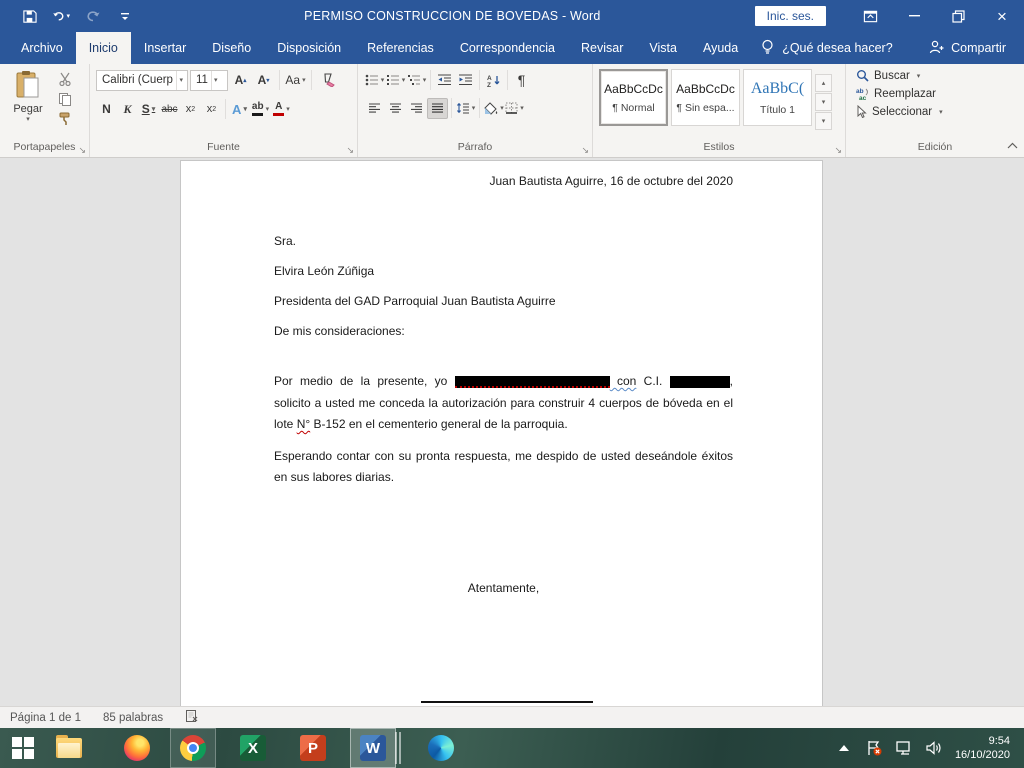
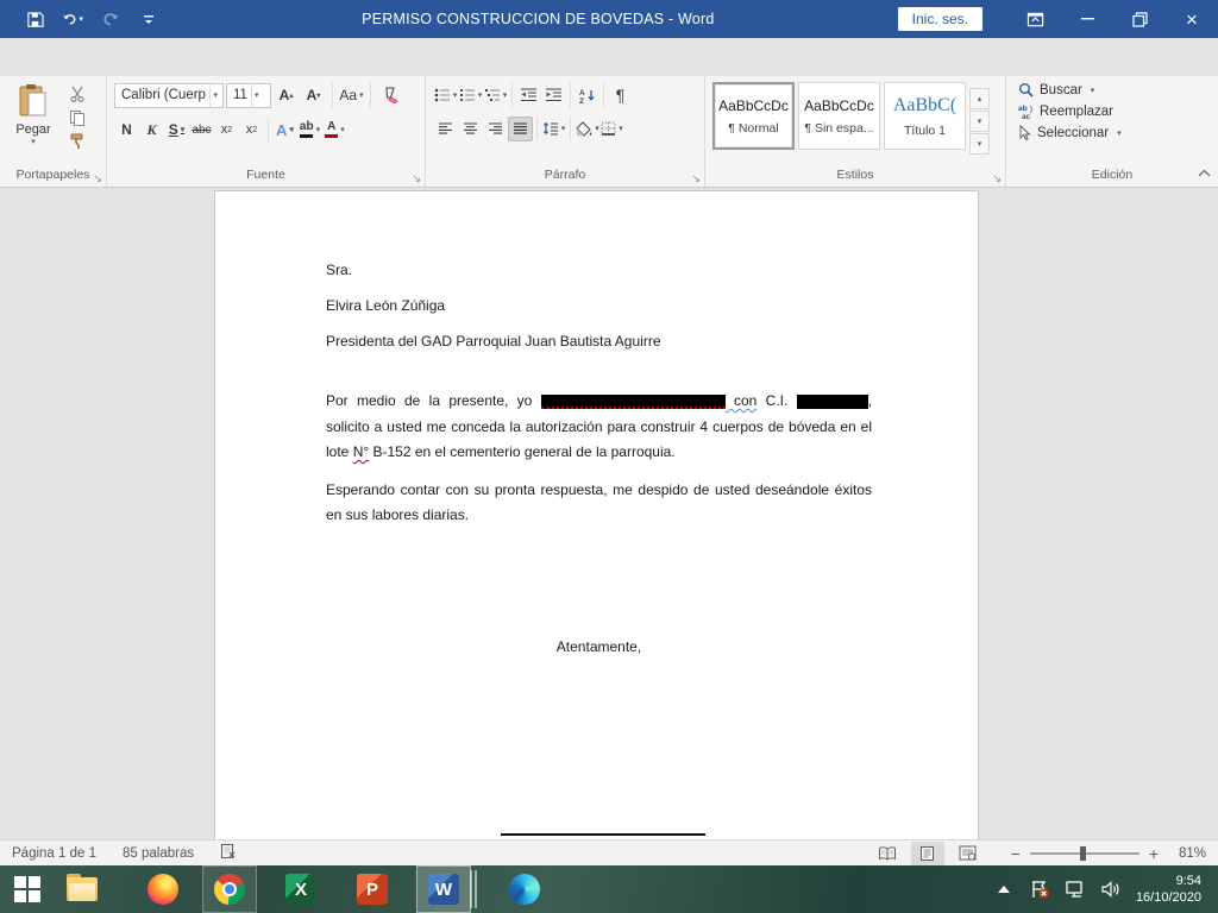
  PERMISO CONSTRUCCION DE BOVEDAS - Word
  Inic. ses.
  ×
- Archivo
- Inicio
- Insertar
- Diseño
- Disposición
- Referencias
- Correspondencia
- Revisar
- Vista
- Ayuda
- ¿Qué desea hacer?
- Compartir
  Pegar
  Portapapeles
  ↘
  Calibri (Cuerp
  11
  A
  A
  Aa
  N
  K
  S
  abc
  x
  x
  A
  ab
  A
  Fuente
  ↘
  ¶
  Párrafo
  ↘
  AaBbCcDc
  ¶ Normal
  AaBbCcDc
  ¶ Sin espa...
  AaBbC(
  Título 1
  Estilos
  ↘
  Buscar
  Reemplazar
  Seleccionar
  Edición
- Juan Bautista Aguirre, 16 de octubre del 2020
  Sra.
  Elvira León Zúñiga
  Presidenta del GAD Parroquial Juan Bautista Aguirre
- De mis consideraciones:
  Por medio de la presente, yo con C.I. , solicito a usted me conceda la autorización para construir 4 cuerpos de bóveda en el lote N° B-152 en el cementerio general de la parroquia.
  Esperando contar con su pronta respuesta, me despido de usted deseándole éxitos en sus labores diarias.
  Atentamente,
  Página 1 de 1
  85 palabras
+ −
+ +
+ 81%
  X
  P
  W
  9:54
  16/10/2020
